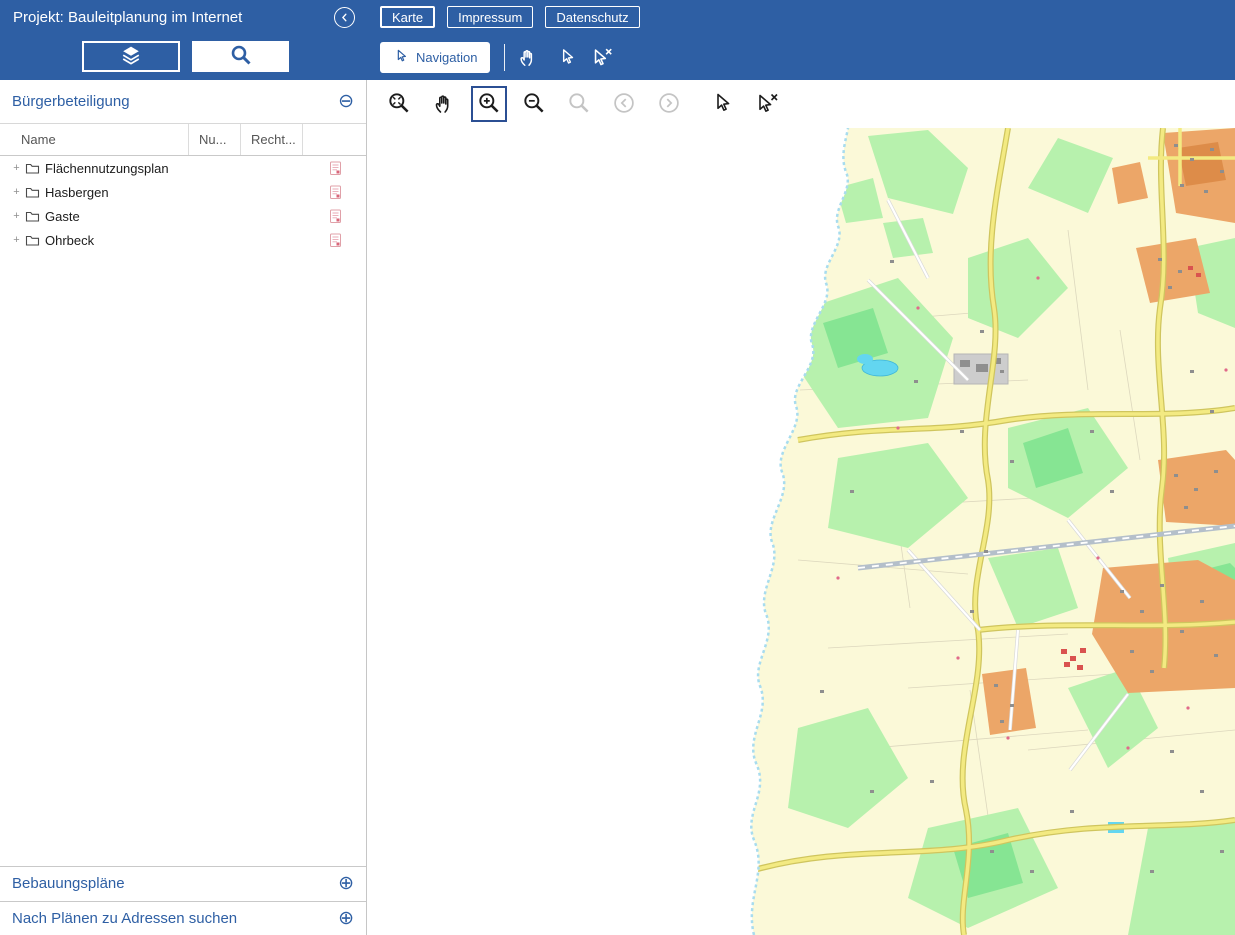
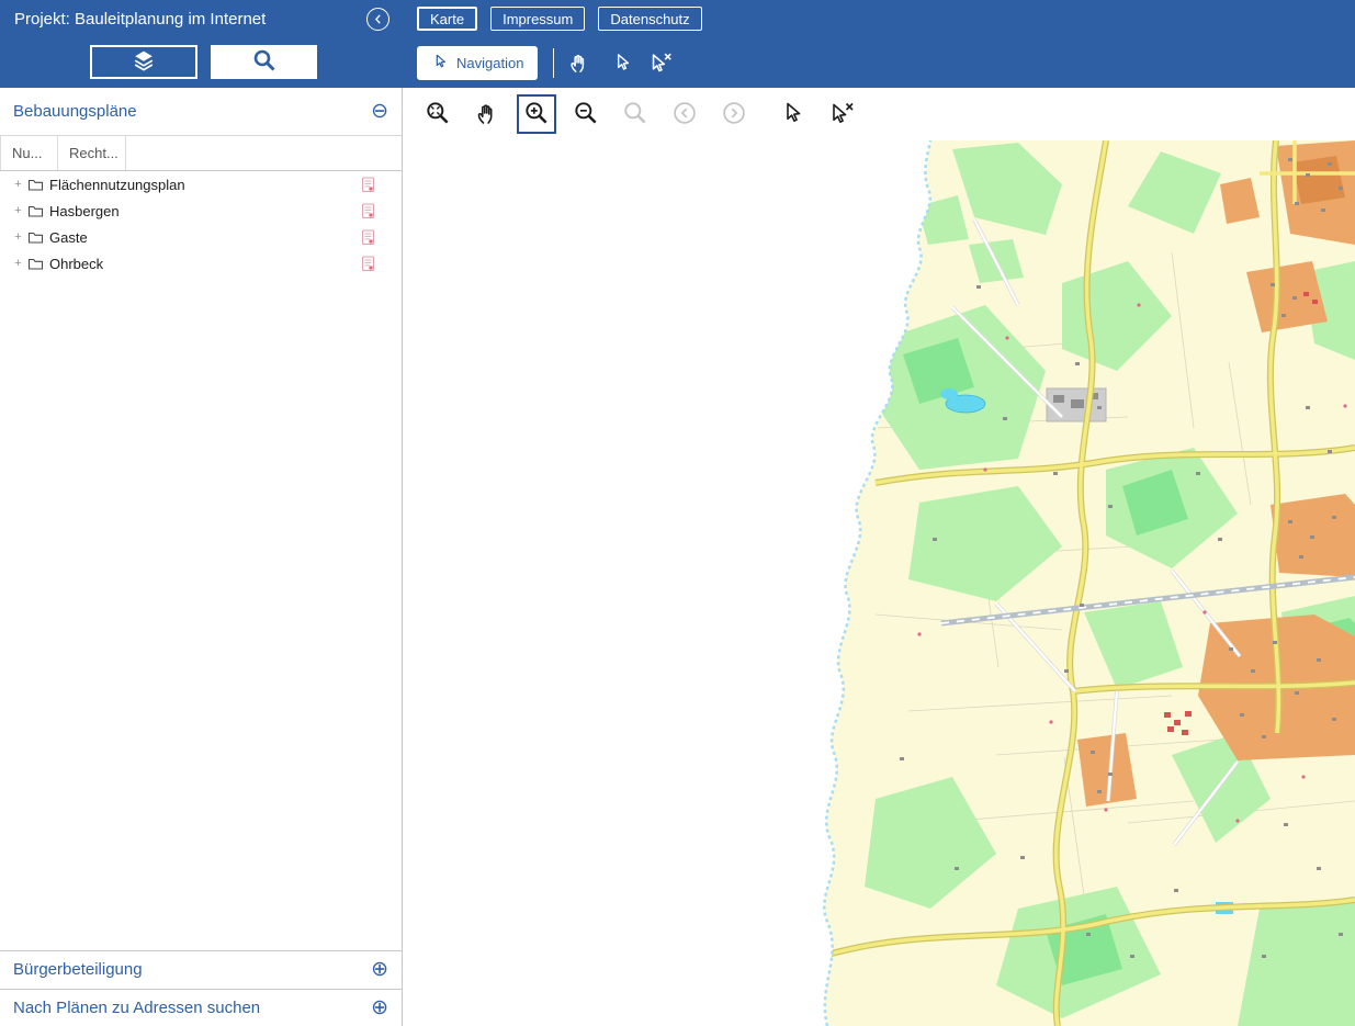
  Projekt: Bauleitplanung im Internet
  Karte
  Impressum
  Datenschutz
  Navigation
- Bürgerbeteiligung
+ Bebauungspläne
  ⊖
- Name
  Nu...
  Recht...
  +
  Flächennutzungsplan
  +
  Hasbergen
  +
  Gaste
  +
  Ohrbeck
- Bebauungspläne
+ Bürgerbeteiligung
  ⊕
  Nach Plänen zu Adressen suchen
  ⊕
